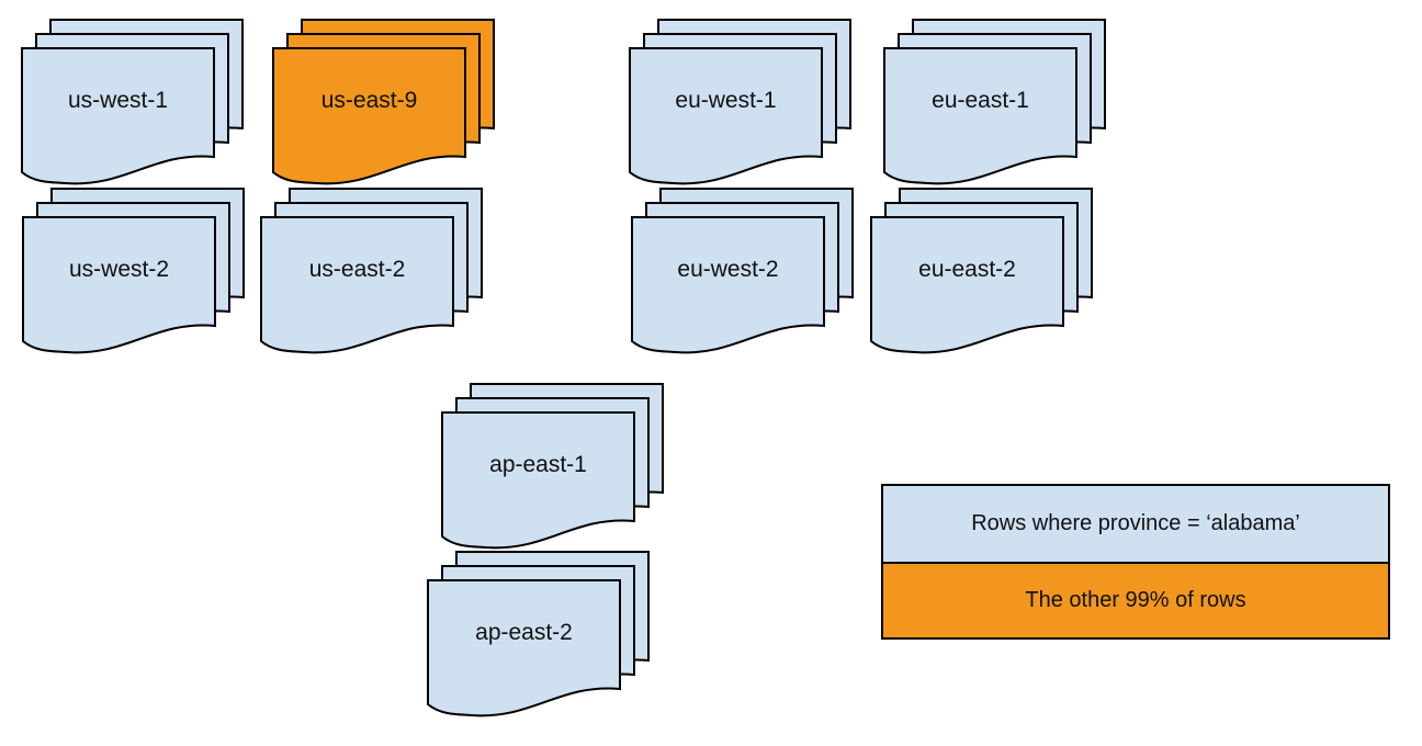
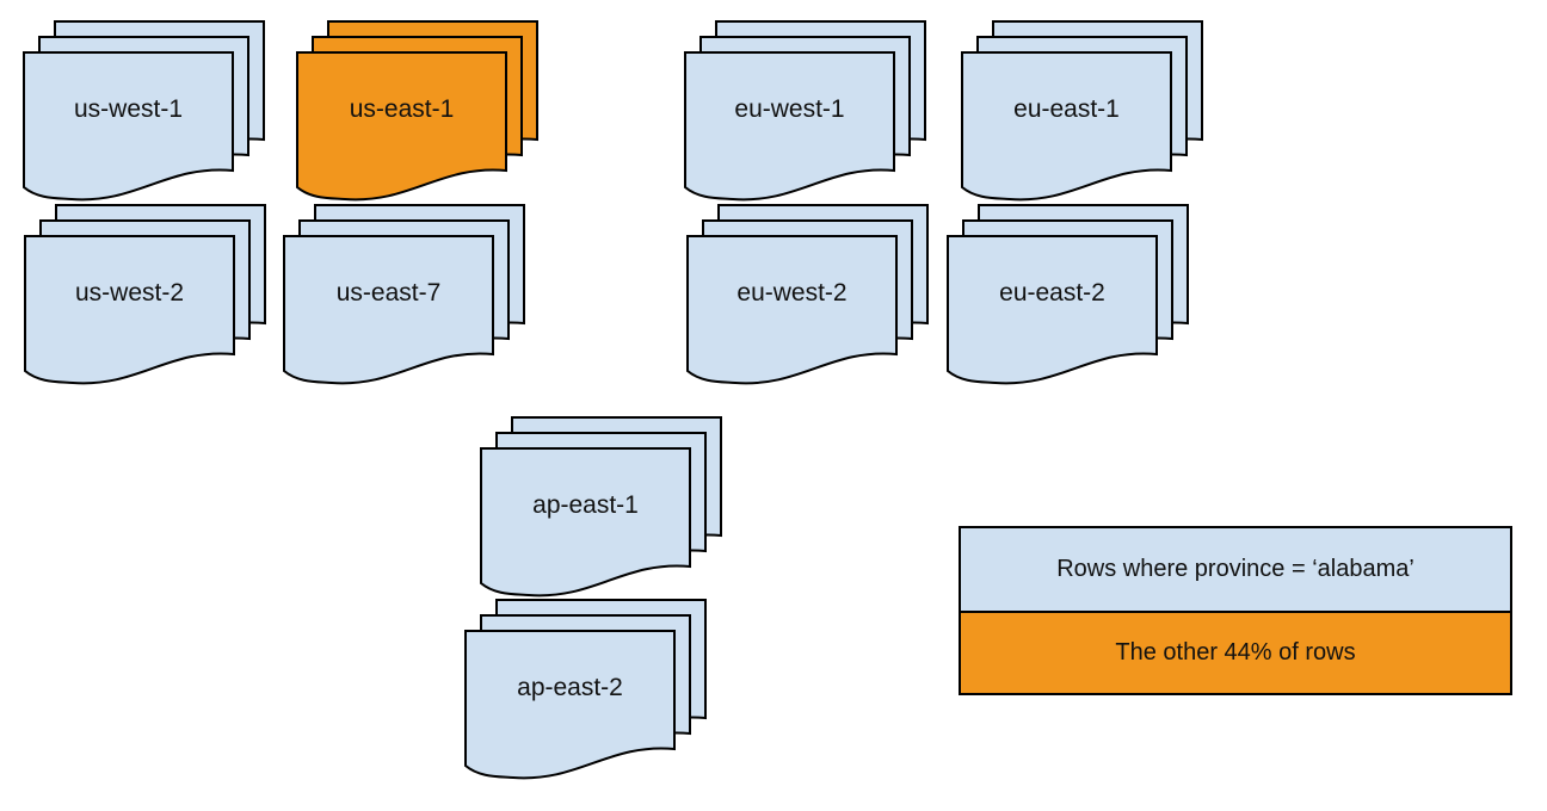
  us-west-1
- us-east-9
+ us-east-1
  eu-west-1
  eu-east-1
  us-west-2
- us-east-2
+ us-east-7
  eu-west-2
  eu-east-2
  ap-east-1
  ap-east-2
  Rows where province = ‘alabama’
- The other 99% of rows
+ The other 44% of rows
